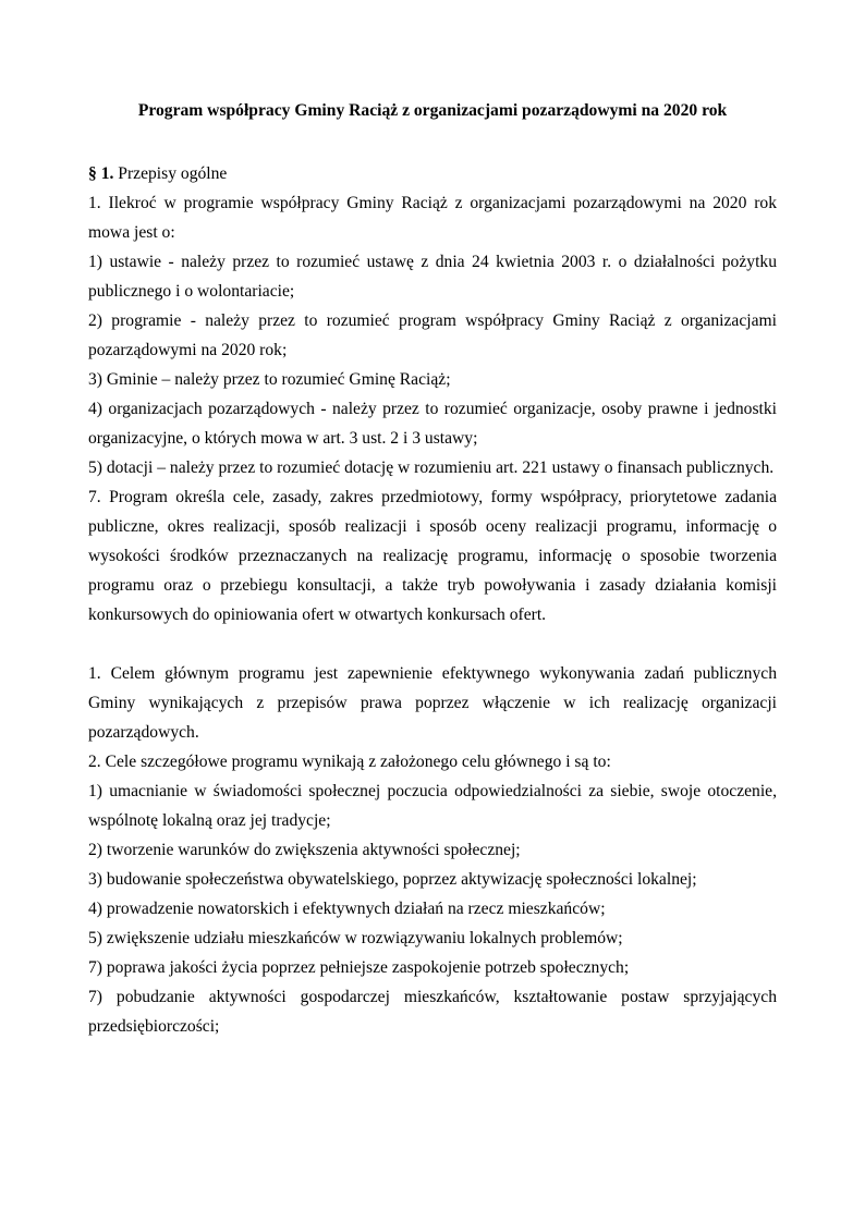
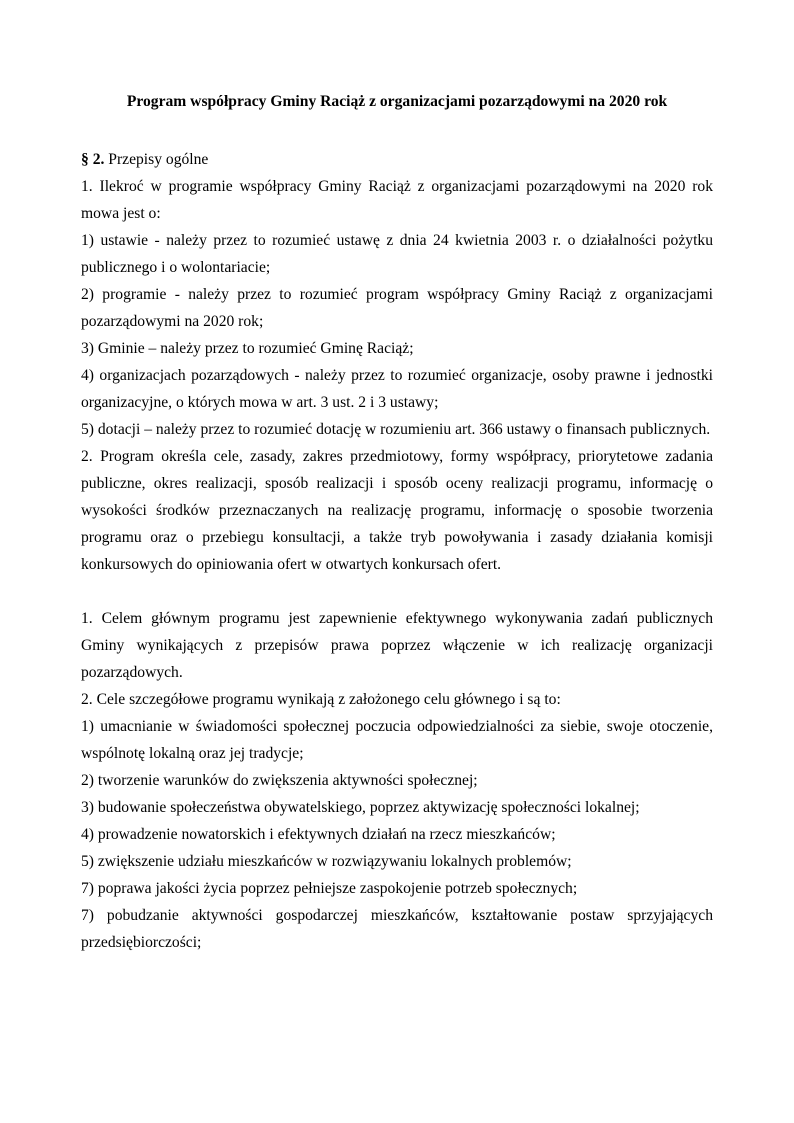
  Program współpracy Gminy Raciąż z organizacjami pozarządowymi na 2020 rok
- § 1. Przepisy ogólne
+ § 2. Przepisy ogólne
  1. Ilekroć w programie współpracy Gminy Raciąż z organizacjami pozarządowymi na 2020 rok mowa jest o:
  1) ustawie - należy przez to rozumieć ustawę z dnia 24 kwietnia 2003 r. o działalności pożytku publicznego i o wolontariacie;
  2) programie - należy przez to rozumieć program współpracy Gminy Raciąż z organizacjami pozarządowymi na 2020 rok;
  3) Gminie – należy przez to rozumieć Gminę Raciąż;
  4) organizacjach pozarządowych - należy przez to rozumieć organizacje, osoby prawne i jednostki organizacyjne, o których mowa w art. 3 ust. 2 i 3 ustawy;
- 5) dotacji – należy przez to rozumieć dotację w rozumieniu art. 221 ustawy o finansach publicznych.
+ 5) dotacji – należy przez to rozumieć dotację w rozumieniu art. 366 ustawy o finansach publicznych.
- 7. Program określa cele, zasady, zakres przedmiotowy, formy współpracy, priorytetowe zadania publiczne, okres realizacji, sposób realizacji i sposób oceny realizacji programu, informację o wysokości środków przeznaczanych na realizację programu, informację o sposobie tworzenia programu oraz o przebiegu konsultacji, a także tryb powoływania i zasady działania komisji konkursowych do opiniowania ofert w otwartych konkursach ofert.
+ 2. Program określa cele, zasady, zakres przedmiotowy, formy współpracy, priorytetowe zadania publiczne, okres realizacji, sposób realizacji i sposób oceny realizacji programu, informację o wysokości środków przeznaczanych na realizację programu, informację o sposobie tworzenia programu oraz o przebiegu konsultacji, a także tryb powoływania i zasady działania komisji konkursowych do opiniowania ofert w otwartych konkursach ofert.
  1. Celem głównym programu jest zapewnienie efektywnego wykonywania zadań publicznych Gminy wynikających z przepisów prawa poprzez włączenie w ich realizację organizacji pozarządowych.
  2. Cele szczegółowe programu wynikają z założonego celu głównego i są to:
  1) umacnianie w świadomości społecznej poczucia odpowiedzialności za siebie, swoje otoczenie, wspólnotę lokalną oraz jej tradycje;
  2) tworzenie warunków do zwiększenia aktywności społecznej;
  3) budowanie społeczeństwa obywatelskiego, poprzez aktywizację społeczności lokalnej;
  4) prowadzenie nowatorskich i efektywnych działań na rzecz mieszkańców;
  5) zwiększenie udziału mieszkańców w rozwiązywaniu lokalnych problemów;
  7) poprawa jakości życia poprzez pełniejsze zaspokojenie potrzeb społecznych;
  7) pobudzanie aktywności gospodarczej mieszkańców, kształtowanie postaw sprzyjających przedsiębiorczości;
